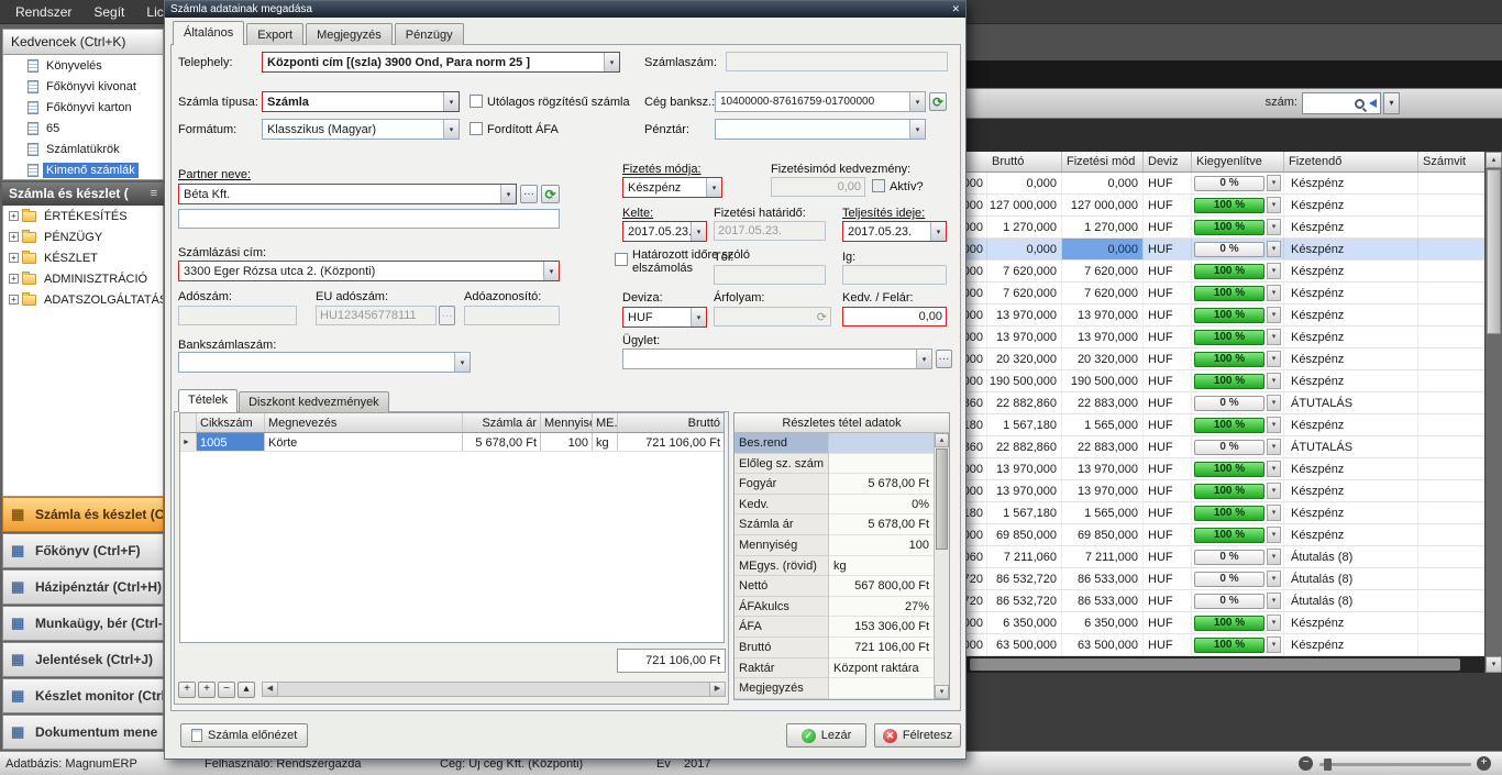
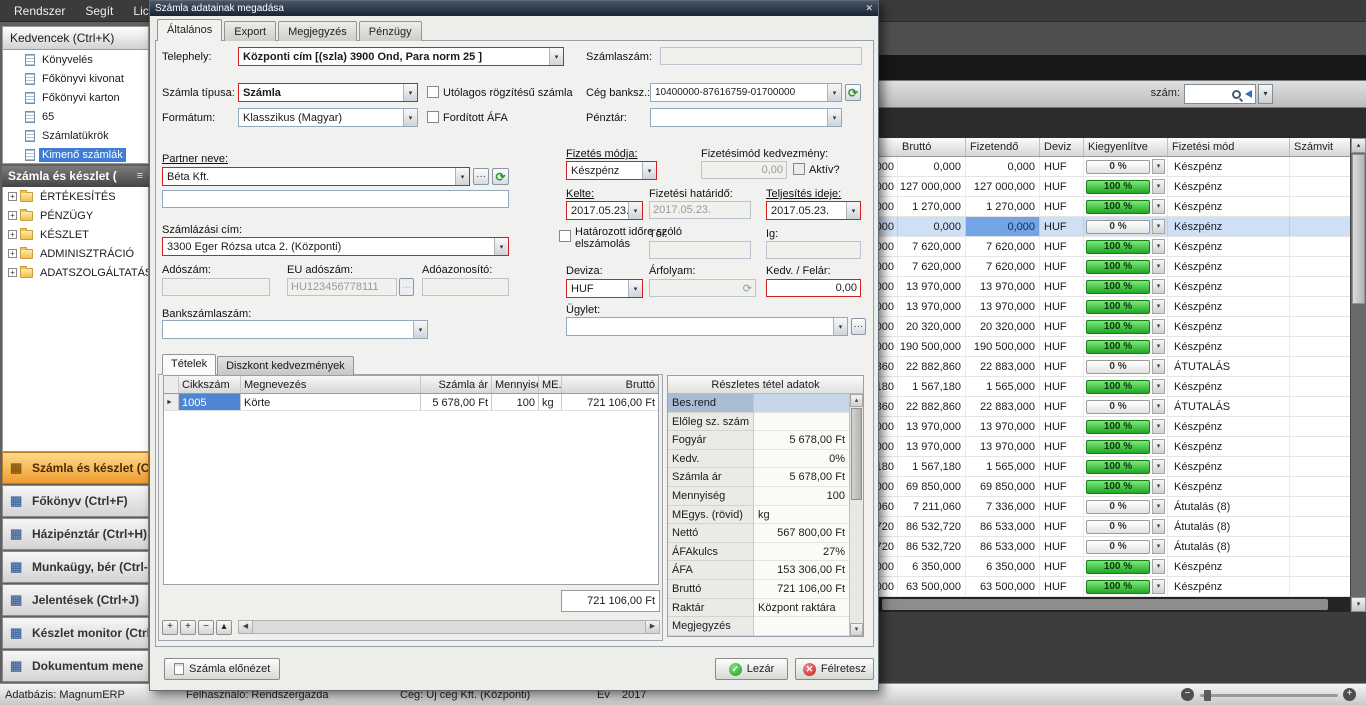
  Rendszer
  Segít
  Kedvencek (Ctrl+K)
  Könyvelés
  Főkönyvi kivonat
  Főkönyvi karton
  65
  Számlatükrök
  Kimenő számlák
  Számla és készlet (
  ≡
  +
  ÉRTÉKESÍTÉS
  +
  PÉNZÜGY
  +
  KÉSZLET
  +
  ADMINISZTRÁCIÓ
  +
  ADATSZOLGÁLTATÁ
  ▦
  Számla és készlet (C
  ▦
  Főkönyv (Ctrl+F)
  ▦
  Házipénztár (Ctrl+H)
  ▦
  Munkaügy, bér (Ctrl-
  ▦
  Jelentések (Ctrl+J)
  ▦
  Készlet monitor (Ctr
  ▦
  Dokumentum mene
  szám:
  ▾
  Bruttó
- Fizetési mód
+ Fizetendő
  Deviz
  Kiegyenlítve
- Fizetendő
+ Fizetési mód
  Számvit
  0,000
  0,000
  HUF
  0 %
  Készpénz
  127 000,000
  127 000,000
  HUF
  100 %
  Készpénz
  1 270,000
  1 270,000
  HUF
  100 %
  Készpénz
  0,000
  0,000
  HUF
  0 %
  Készpénz
  7 620,000
  7 620,000
  HUF
  100 %
  Készpénz
  7 620,000
  7 620,000
  HUF
  100 %
  Készpénz
  13 970,000
  13 970,000
  HUF
  100 %
  Készpénz
  13 970,000
  13 970,000
  HUF
  100 %
  Készpénz
  20 320,000
  20 320,000
  HUF
  100 %
  Készpénz
  190 500,000
  190 500,000
  HUF
  100 %
  Készpénz
  22 882,860
  22 883,000
  HUF
  0 %
  ÁTUTALÁS
  1 567,180
  1 565,000
  HUF
  100 %
  Készpénz
  22 882,860
  22 883,000
  HUF
  0 %
  ÁTUTALÁS
  13 970,000
  13 970,000
  HUF
  100 %
  Készpénz
  13 970,000
  13 970,000
  HUF
  100 %
  Készpénz
  1 567,180
  1 565,000
  HUF
  100 %
  Készpénz
  69 850,000
  69 850,000
  HUF
  100 %
  Készpénz
  7 211,060
- 7 211,000
+ 7 336,000
  HUF
  0 %
  Átutalás (8)
  86 532,720
  86 533,000
  HUF
  0 %
  Átutalás (8)
  86 532,720
  86 533,000
  HUF
  0 %
  Átutalás (8)
  6 350,000
  6 350,000
  HUF
  100 %
  Készpénz
  63 500,000
  63 500,000
  HUF
  100 %
  Készpénz
  Adatbázis: MagnumERP
  Felhasználó: Rendszergazda
  Cég: Új cég Kft. (Központi)
  Év
  2017
  −
  +
  Számla adatainak megadása
  ✕
  Általános
  Export
  Megjegyzés
  Pénzügy
  Telephely:
  Központi cím [(szla) 3900 Ond, Para norm 25 ]
  Számlaszám:
  Számla típusa:
  Számla
  Utólagos rögzítésű számla
  Cég banksz.:
  10400000-87616759-01700000
  ⟳
  Formátum:
  Klasszikus (Magyar)
  Fordított ÁFA
  Pénztár:
  Partner neve:
  Béta Kft.
  ···
  ⟳
  Számlázási cím:
  3300 Eger Rózsa utca 2. (Központi)
  Adószám:
  EU adószám:
  Adóazonosító:
  HU123456778111
  ···
  Bankszámlaszám:
  Fizetés módja:
  Fizetésimód kedvezmény:
  Készpénz
  0,00
  Aktív?
  Kelte:
  Fizetési határidő:
  Teljesítés ideje:
  2017.05.23
  2017.05.23.
  2017.05.23.
  Határozott időre szóló elszámolás
  Tól:
  Ig:
  Deviza:
  Árfolyam:
  Kedv. / Felár:
  HUF
  ⟳
  0,00
  Ügylet:
  ···
  Tételek
  Diszkont kedvezmények
  Cikkszám
  Megnevezés
  Számla ár
  Mennyis
  ME.
  Bruttó
  1005
  Körte
  5 678,00 Ft
  100
  kg
  721 106,00 Ft
  721 106,00 Ft
  +
  +
  −
  ▴
  Részletes tétel adatok
  Bes.rend
  Előleg sz. szám
  Fogyár
  5 678,00 Ft
  Kedv.
  0%
  Számla ár
  5 678,00 Ft
  Mennyiség
  100
  MEgys. (rövid)
  kg
  Nettó
  567 800,00 Ft
  ÁFAkulcs
  27%
  ÁFA
  153 306,00 Ft
  Bruttó
  721 106,00 Ft
  Raktár
  Központ raktára
  Megjegyzés
  Számla előnézet
  ✓
  Lezár
  ✕
  Félretesz
